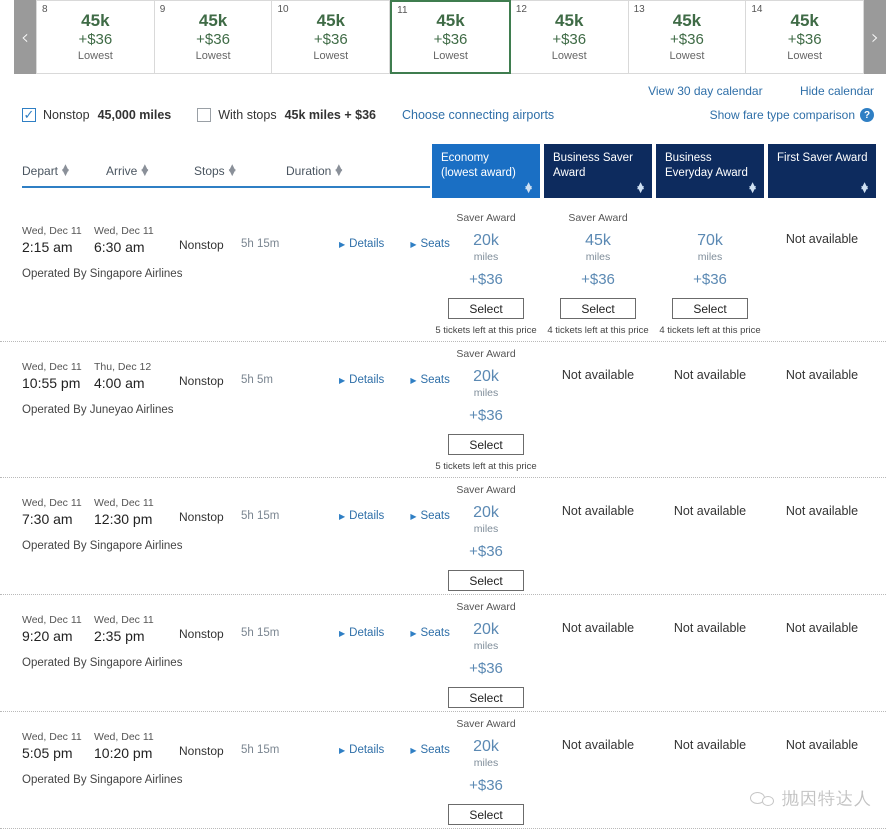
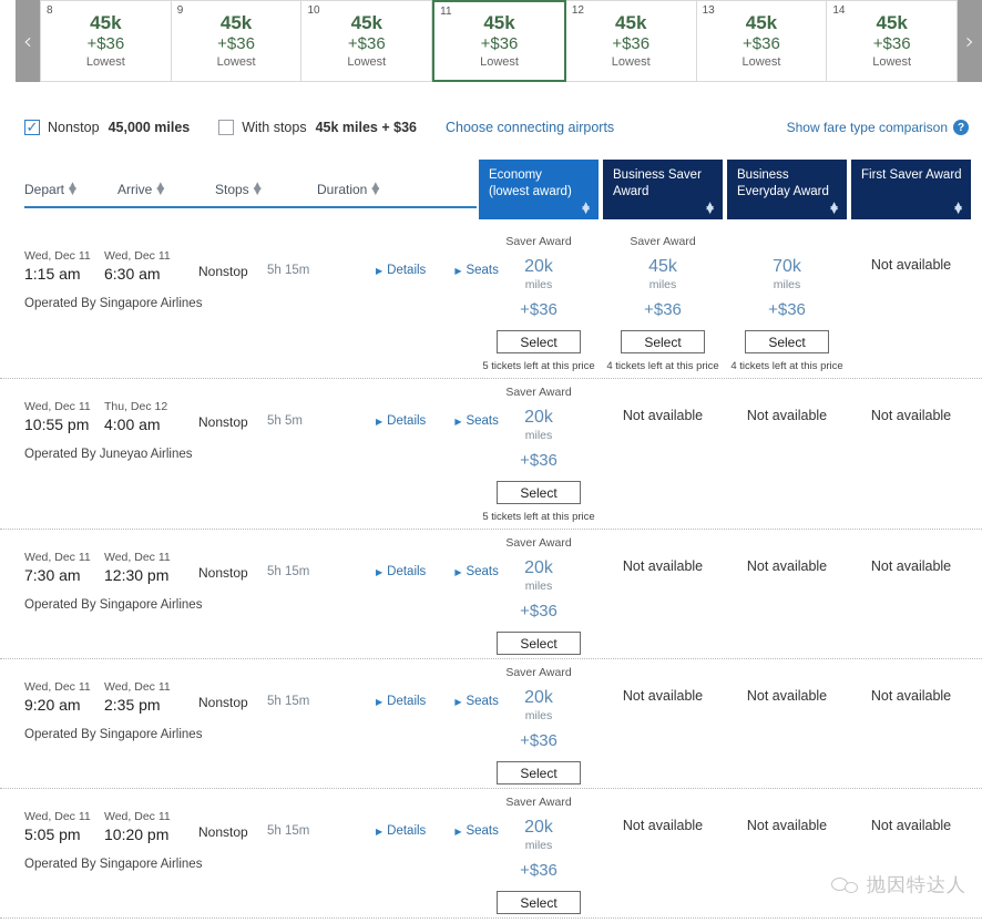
  ‹
  8
  45k
  +$36
  Lowest
  9
  45k
  +$36
  Lowest
  10
  45k
  +$36
  Lowest
  11
  45k
  +$36
  Lowest
  12
  45k
  +$36
  Lowest
  13
  45k
  +$36
  Lowest
  14
  45k
  +$36
  Lowest
  ›
- View 30 day calendar Hide calendar
  Show fare type comparison
  ?
  Nonstop
  45,000 miles
  With stops
  45k miles + $36
  Choose connecting airports
  Depart
  ▲
  ▼
  Arrive
  ▲
  ▼
  Stops
  ▲
  ▼
  Duration
  ▲
  ▼
  Economy
  (lowest award)
  ▲
  ▼
  Business Saver
  Award
  ▲
  ▼
  Business
  Everyday Award
  ▲
  ▼
  First Saver Award
  ▲
  ▼
  Wed, Dec 11
- 2:15 am
+ 1:15 am
  Wed, Dec 11
  6:30 am
  Nonstop
  5h 15m
  ▶
  Details
  ▶
  Seats
  Operated By Singapore Airlines
  Saver Award
  20k
  miles
  +$36
  Select
  5 tickets left at this price
  Saver Award
  45k
  miles
  +$36
  Select
  4 tickets left at this price
  70k
  miles
  +$36
  Select
  4 tickets left at this price
  Not available
  Wed, Dec 11
  10:55 pm
  Thu, Dec 12
  4:00 am
  Nonstop
  5h 5m
  ▶
  Details
  ▶
  Seats
  Operated By Juneyao Airlines
  Saver Award
  20k
  miles
  +$36
  Select
  5 tickets left at this price
  Not available
  Not available
  Not available
  Wed, Dec 11
  7:30 am
  Wed, Dec 11
  12:30 pm
  Nonstop
  5h 15m
  ▶
  Details
  ▶
  Seats
  Operated By Singapore Airlines
  Saver Award
  20k
  miles
  +$36
  Select
  Not available
  Not available
  Not available
  Wed, Dec 11
  9:20 am
  Wed, Dec 11
  2:35 pm
  Nonstop
  5h 15m
  ▶
  Details
  ▶
  Seats
  Operated By Singapore Airlines
  Saver Award
  20k
  miles
  +$36
  Select
  Not available
  Not available
  Not available
  Wed, Dec 11
  5:05 pm
  Wed, Dec 11
  10:20 pm
  Nonstop
  5h 15m
  ▶
  Details
  ▶
  Seats
  Operated By Singapore Airlines
  Saver Award
  20k
  miles
  +$36
  Select
  Not available
  Not available
  Not available
  抛因特达人
